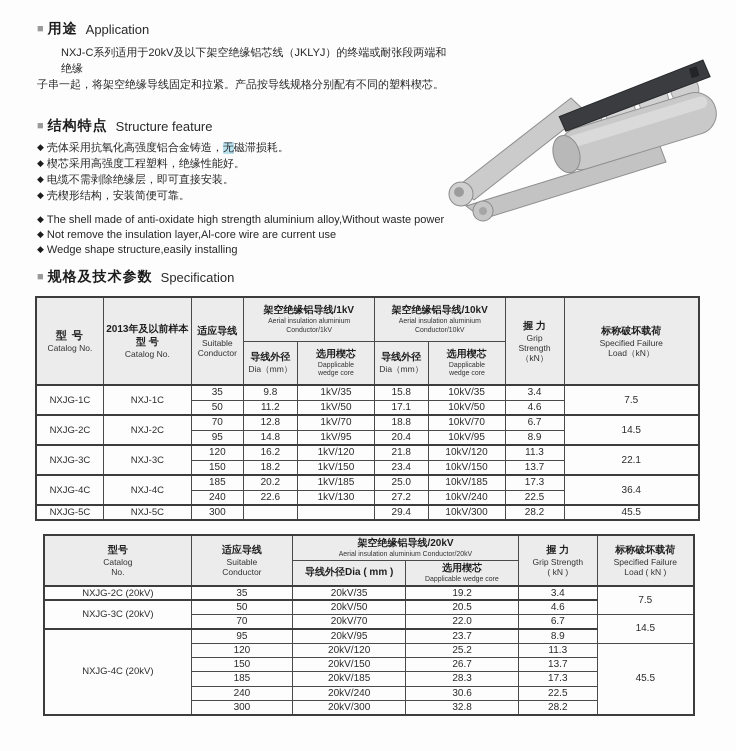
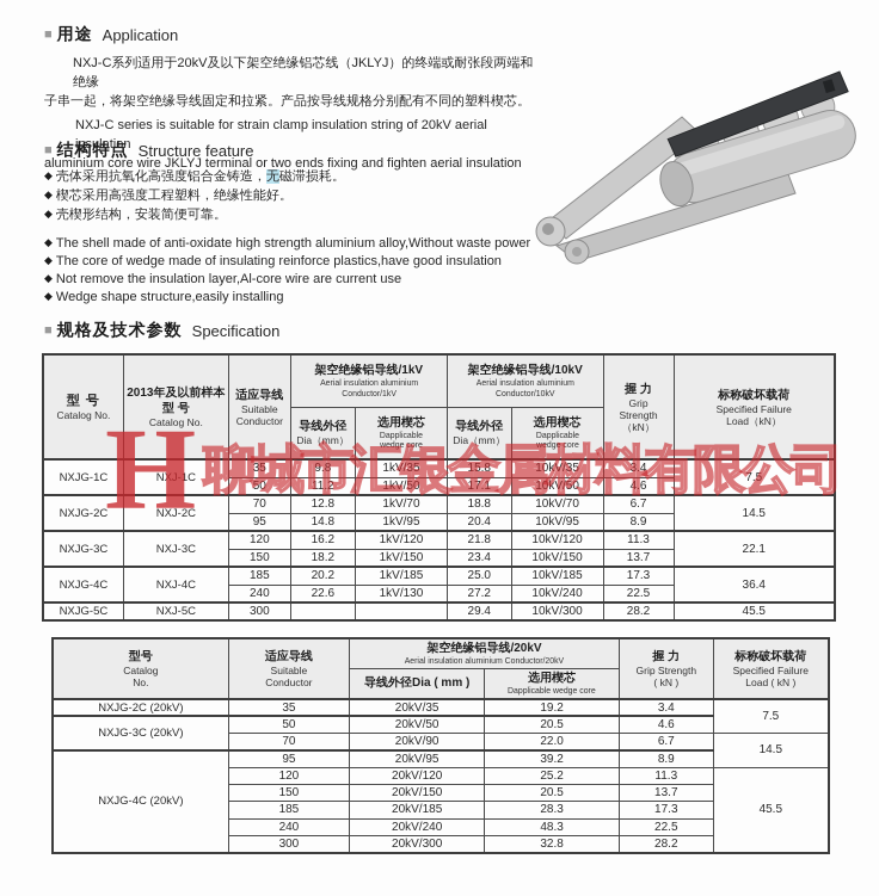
  ■
  用途
  Application
  NXJ-C系列适用于20kV及以下架空绝缘铝芯线（JKLYJ）的终端或耐张段两端和绝缘
  子串一起，将架空绝缘导线固定和拉紧。产品按导线规格分别配有不同的塑料楔芯。
+ NXJ-C series is suitable for strain clamp insulation string of 20kV aerial insulation
+ aluminium core wire JKLYJ terminal or two ends fixing and fighten aerial insulation
  ■
  结构特点
  Structure feature
  ◆ 壳体采用抗氧化高强度铝合金铸造，无磁滞损耗。
  ◆ 楔芯采用高强度工程塑料，绝缘性能好。
- ◆ 电缆不需剥除绝缘层，即可直接安装。
  ◆ 壳楔形结构，安装简便可靠。
  ◆ The shell made of anti-oxidate high strength aluminium alloy,Without waste power
+ ◆ The core of wedge made of insulating reinforce plastics,have good insulation
  ◆ Not remove the insulation layer,Al-core wire are current use
  ◆ Wedge shape structure,easily installing
  ■
  规格及技术参数
  Specification
  型 号 Catalog No.	2013年及以前样本 型 号 Catalog No.	适应导线 Suitable Conductor	架空绝缘铝导线/1kV Aerial insulation aluminium Conductor/1kV	架空绝缘铝导线/10kV Aerial insulation aluminium Conductor/10kV	握 力 Grip Strength （kN）	标称破坏载荷 Specified Failure Load（kN）
  导线外径 Dia（mm）	选用楔芯 Dapplicable wedge core	导线外径 Dia（mm）	选用楔芯 Dapplicable wedge core
  NXJG-1C	NXJ-1C	35	9.8	1kV/35	15.8	10kV/35	3.4	7.5
  50	11.2	1kV/50	17.1	10kV/50	4.6
  NXJG-2C	NXJ-2C	70	12.8	1kV/70	18.8	10kV/70	6.7	14.5
  95	14.8	1kV/95	20.4	10kV/95	8.9
  NXJG-3C	NXJ-3C	120	16.2	1kV/120	21.8	10kV/120	11.3	22.1
  150	18.2	1kV/150	23.4	10kV/150	13.7
  NXJG-4C	NXJ-4C	185	20.2	1kV/185	25.0	10kV/185	17.3	36.4
  240	22.6	1kV/130	27.2	10kV/240	22.5
  NXJG-5C	NXJ-5C	300			29.4	10kV/300	28.2	45.5
+ H
+ 聊城市汇银金属材料有限公司
  型号 Catalog No.	适应导线 Suitable Conductor	架空绝缘铝导线/20kV Aerial insulation aluminium Conductor/20kV	握 力 Grip Strength ( kN )	标称破坏载荷 Specified Failure Load ( kN )
  导线外径Dia ( mm )	选用楔芯 Dapplicable wedge core
  NXJG-2C (20kV)	35	20kV/35	19.2	3.4	7.5
  NXJG-3C (20kV)	50	20kV/50	20.5	4.6
- 70	20kV/70	22.0	6.7	14.5
+ 70	20kV/90	22.0	6.7	14.5
- NXJG-4C (20kV)	95	20kV/95	23.7	8.9
+ NXJG-4C (20kV)	95	20kV/95	39.2	8.9
  120	20kV/120	25.2	11.3	45.5
- 150	20kV/150	26.7	13.7
+ 150	20kV/150	20.5	13.7
  185	20kV/185	28.3	17.3
- 240	20kV/240	30.6	22.5
+ 240	20kV/240	48.3	22.5
  300	20kV/300	32.8	28.2
